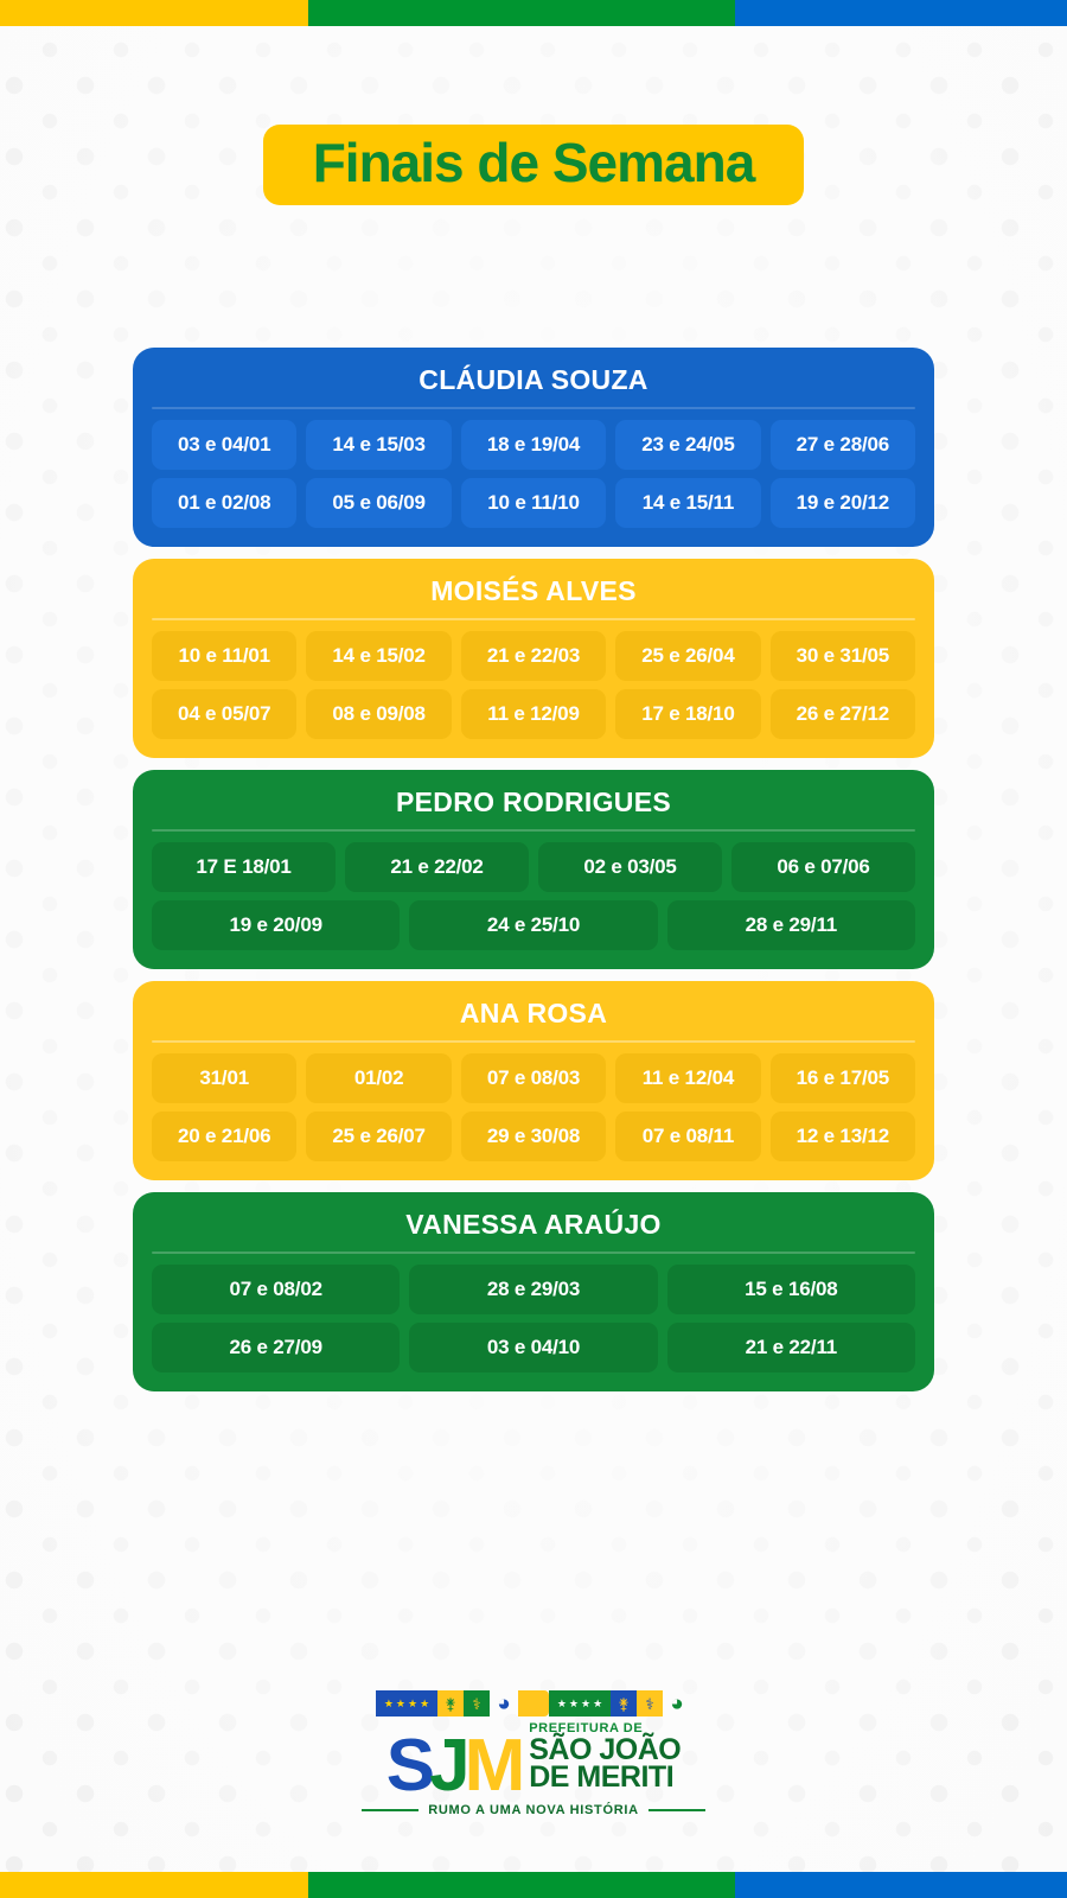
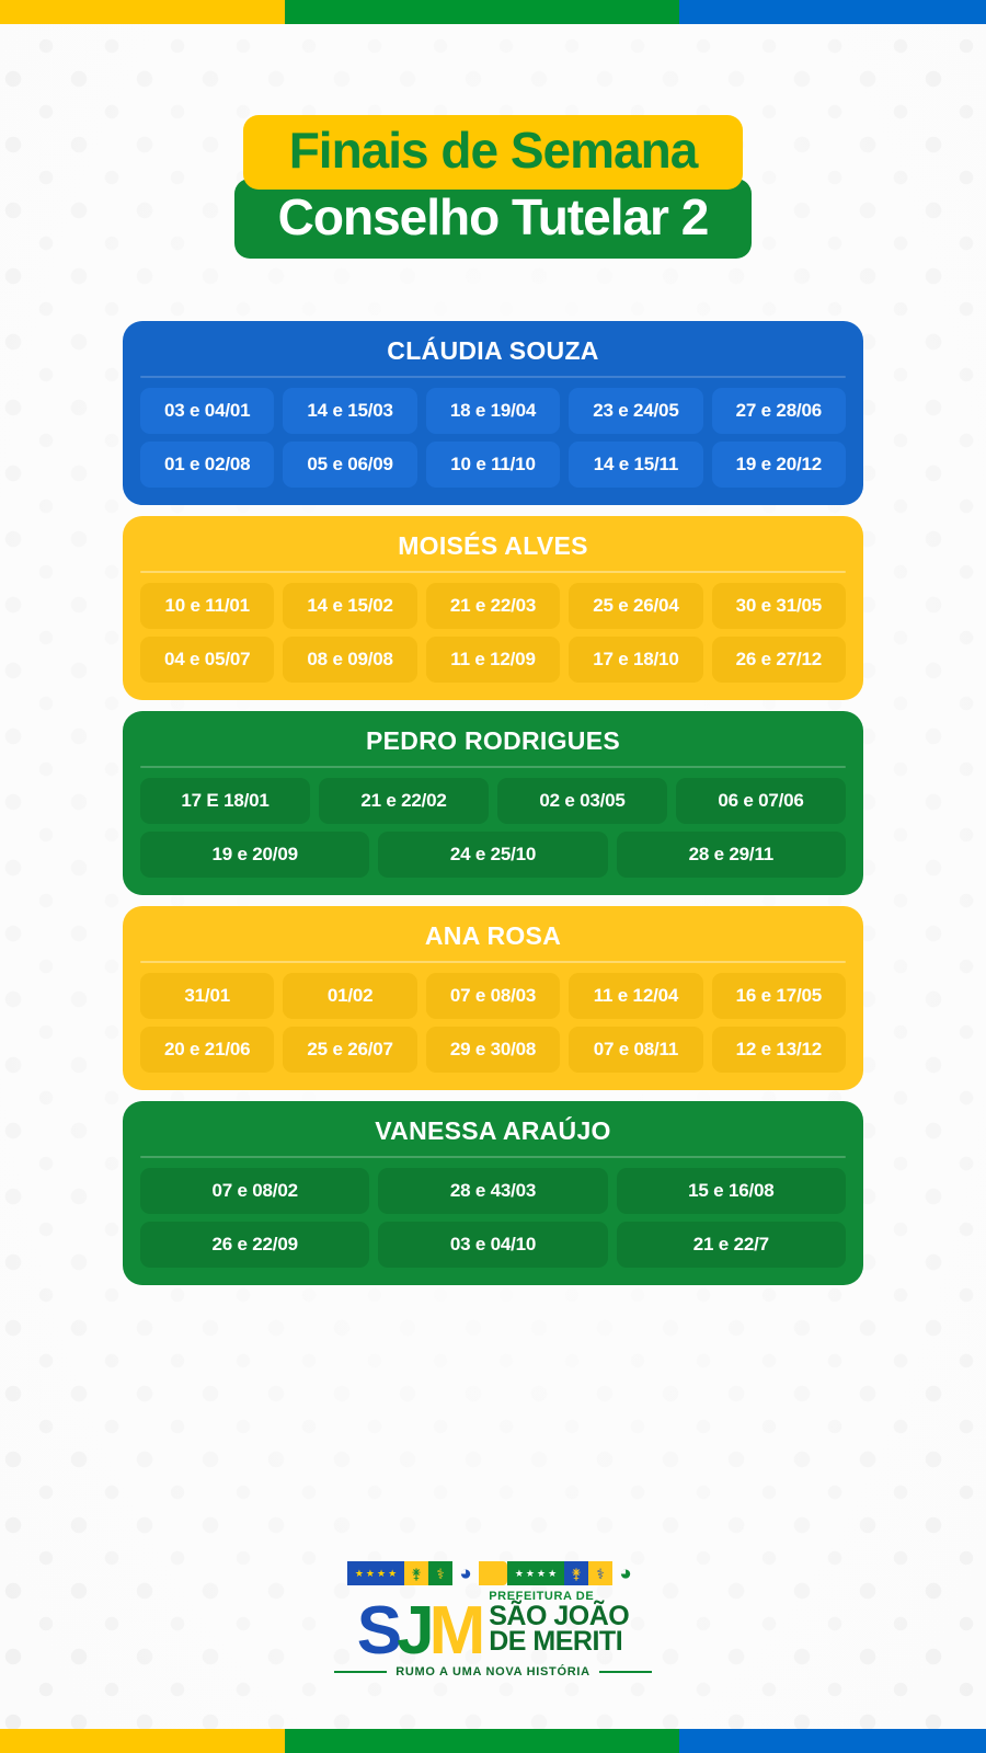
  Finais de Semana
+ Conselho Tutelar 2
  CLÁUDIA SOUZA
  03 e 04/01
  14 e 15/03
  18 e 19/04
  23 e 24/05
  27 e 28/06
  01 e 02/08
  05 e 06/09
  10 e 11/10
  14 e 15/11
  19 e 20/12
  MOISÉS ALVES
  10 e 11/01
  14 e 15/02
  21 e 22/03
  25 e 26/04
  30 e 31/05
  04 e 05/07
  08 e 09/08
  11 e 12/09
  17 e 18/10
  26 e 27/12
  PEDRO RODRIGUES
  17 E 18/01
  21 e 22/02
  02 e 03/05
  06 e 07/06
  19 e 20/09
  24 e 25/10
  28 e 29/11
  ANA ROSA
  31/01
  01/02
  07 e 08/03
  11 e 12/04
  16 e 17/05
  20 e 21/06
  25 e 26/07
  29 e 30/08
  07 e 08/11
  12 e 13/12
  VANESSA ARAÚJO
  07 e 08/02
- 28 e 29/03
+ 28 e 43/03
  15 e 16/08
- 26 e 27/09
+ 26 e 22/09
  03 e 04/10
- 21 e 22/11
+ 21 e 22/7
  ★
  ★
  ★
  ★
  ⚵
  ⚕
  ◕
  ★
  ★
  ★
  ★
  ⚵
  ⚕
  ◕
  S
  J
  M
  PREFEITURA DE
  SÃO JOÃO
  DE MERITI
  RUMO A UMA NOVA HISTÓRIA
